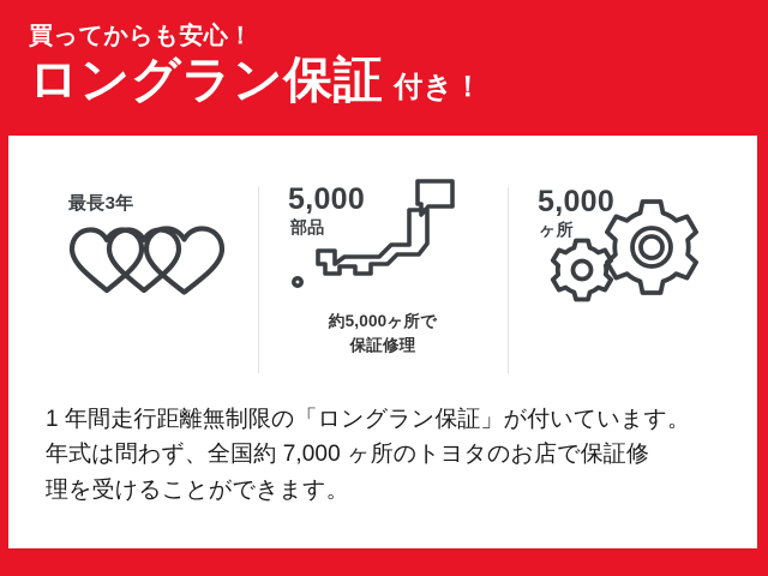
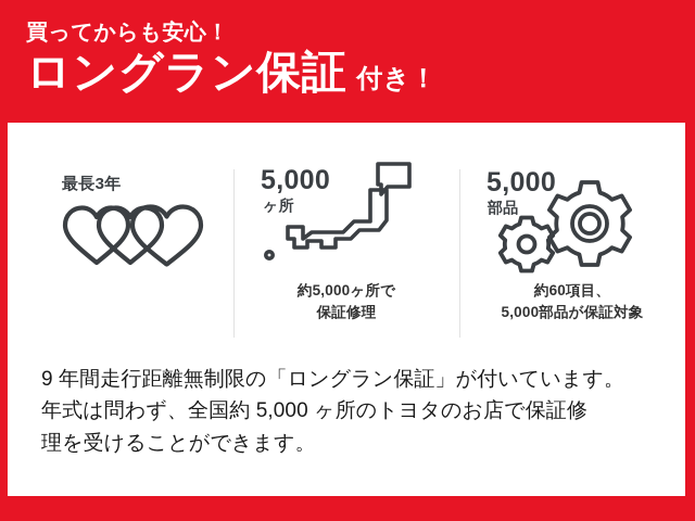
  買ってからも安心！
  ロングラン保証
  付き！
  最長3年
  5,000
- 部品
+ ヶ所
  約5,000ヶ所で
  保証修理
  5,000
- ヶ所
+ 部品
+ 約60項目、
+ 5,000部品が保証対象
- 1 年間走行距離無制限の「ロングラン保証」が付いています。
+ 9 年間走行距離無制限の「ロングラン保証」が付いています。
- 年式は問わず、全国約 7,000 ヶ所のトヨタのお店で保証修
+ 年式は問わず、全国約 5,000 ヶ所のトヨタのお店で保証修
  理を受けることができます。
